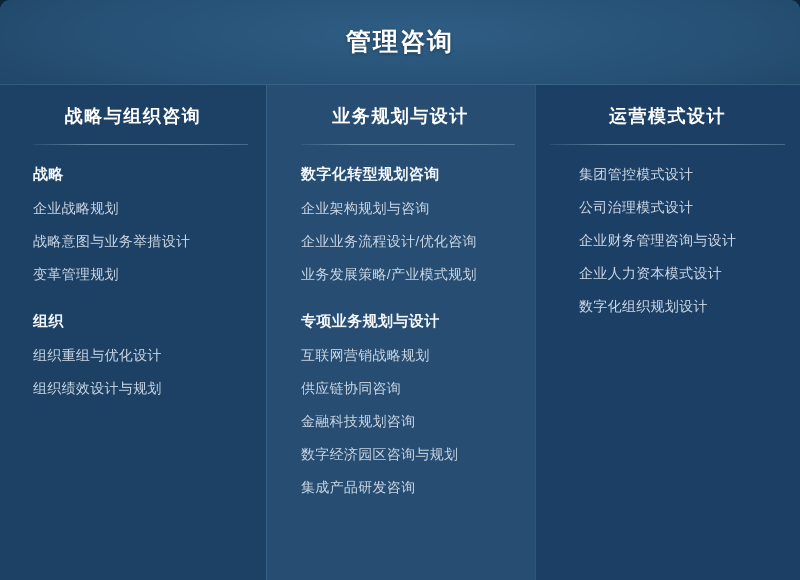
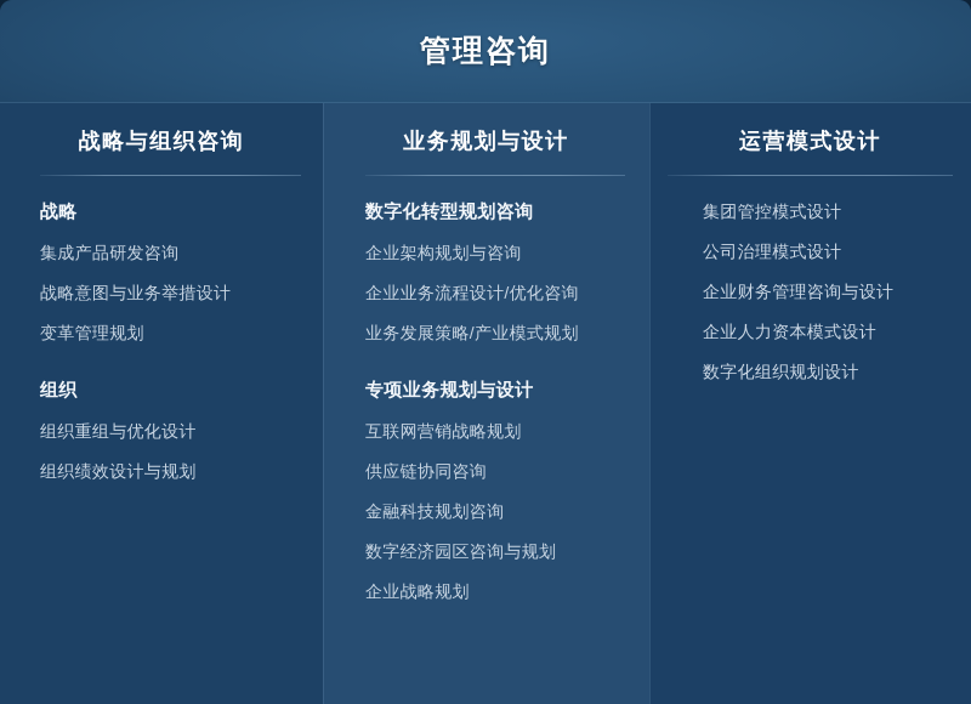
  管理咨询
  战略与组织咨询
  战略
- 企业战略规划
+ 集成产品研发咨询
  战略意图与业务举措设计
  变革管理规划
  组织
  组织重组与优化设计
  组织绩效设计与规划
  业务规划与设计
  数字化转型规划咨询
  企业架构规划与咨询
  企业业务流程设计/优化咨询
  业务发展策略/产业模式规划
  专项业务规划与设计
  互联网营销战略规划
  供应链协同咨询
  金融科技规划咨询
  数字经济园区咨询与规划
- 集成产品研发咨询
+ 企业战略规划
  运营模式设计
  集团管控模式设计
  公司治理模式设计
  企业财务管理咨询与设计
  企业人力资本模式设计
  数字化组织规划设计
